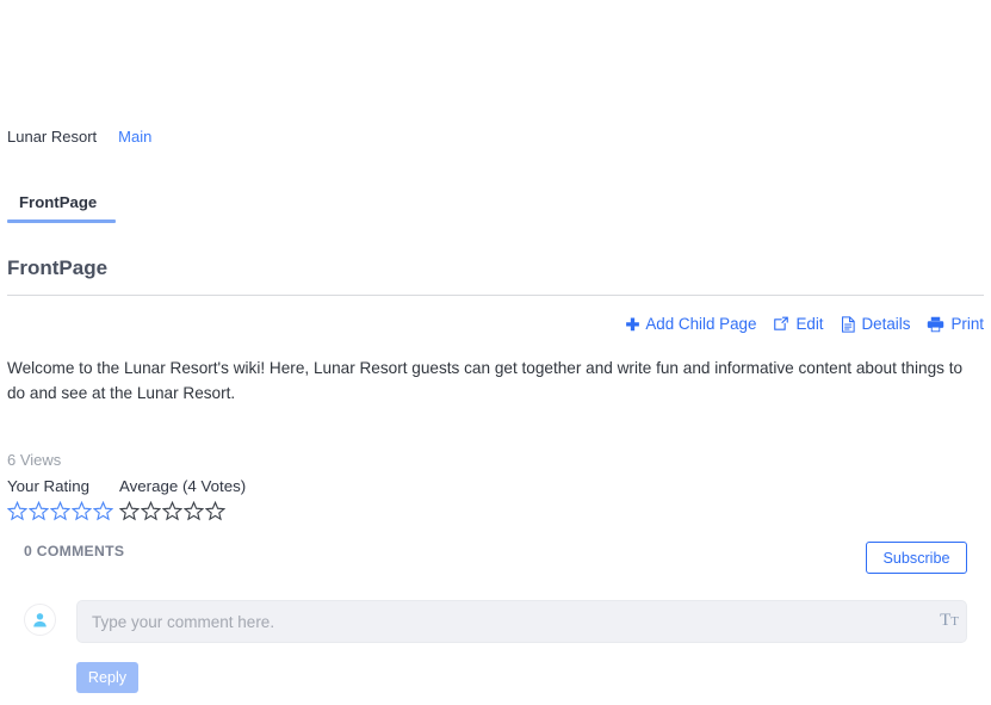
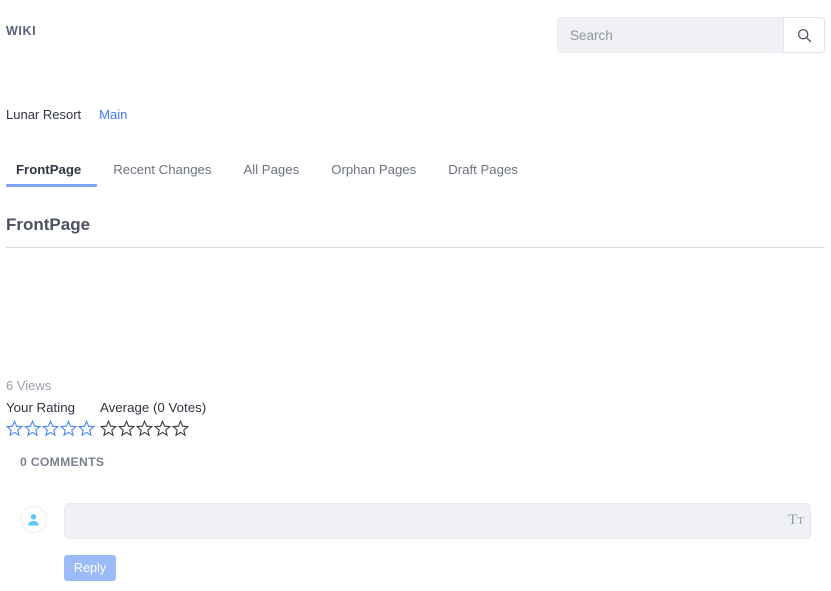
+ WIKI
+ Search
  Lunar Resort
  Main
  FrontPage
+ Recent Changes
+ All Pages
+ Orphan Pages
+ Draft Pages
  FrontPage
- ✚
- Add Child Page
- Edit
- Details
- Print
- Welcome to the Lunar Resort's wiki! Here, Lunar Resort guests can get together and write fun and informative content about things to do and see at the Lunar Resort.
  6 Views
  Your Rating
- Average (4 Votes)
+ Average (0 Votes)
  0 COMMENTS
- Subscribe
- Type your comment here.
  T
  T
  Reply
